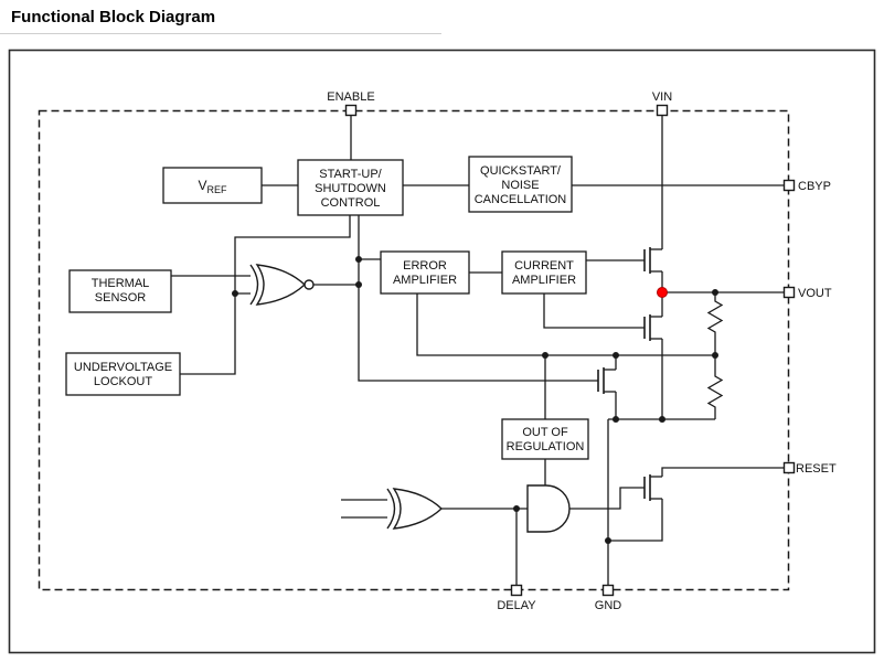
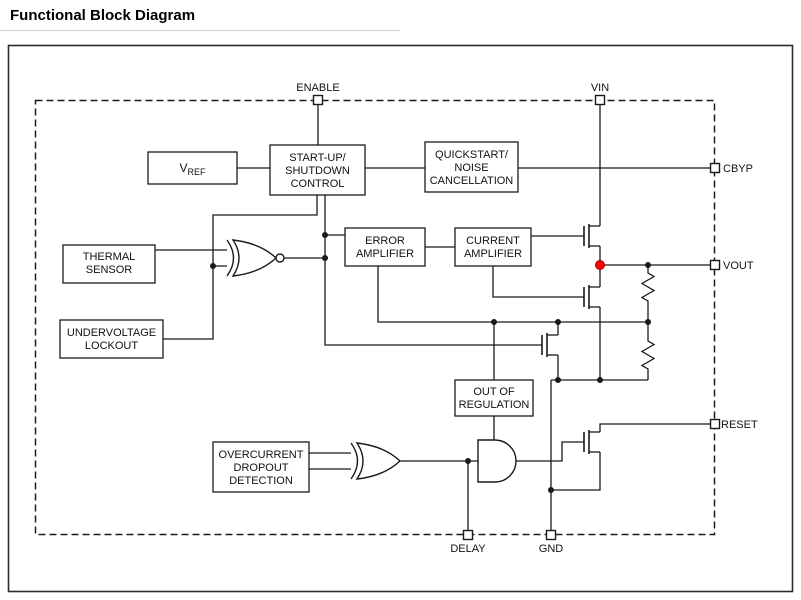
  Functional Block Diagram
  VREF
  START-UP/ SHUTDOWN CONTROL
  QUICKSTART/ NOISE CANCELLATION
  THERMAL SENSOR
  UNDERVOLTAGE LOCKOUT
  ERROR AMPLIFIER
  CURRENT AMPLIFIER
  OUT OF REGULATION
+ OVERCURRENT DROPOUT DETECTION
  ENABLE
  VIN
  CBYP
  VOUT
  RESET
  DELAY
  GND
